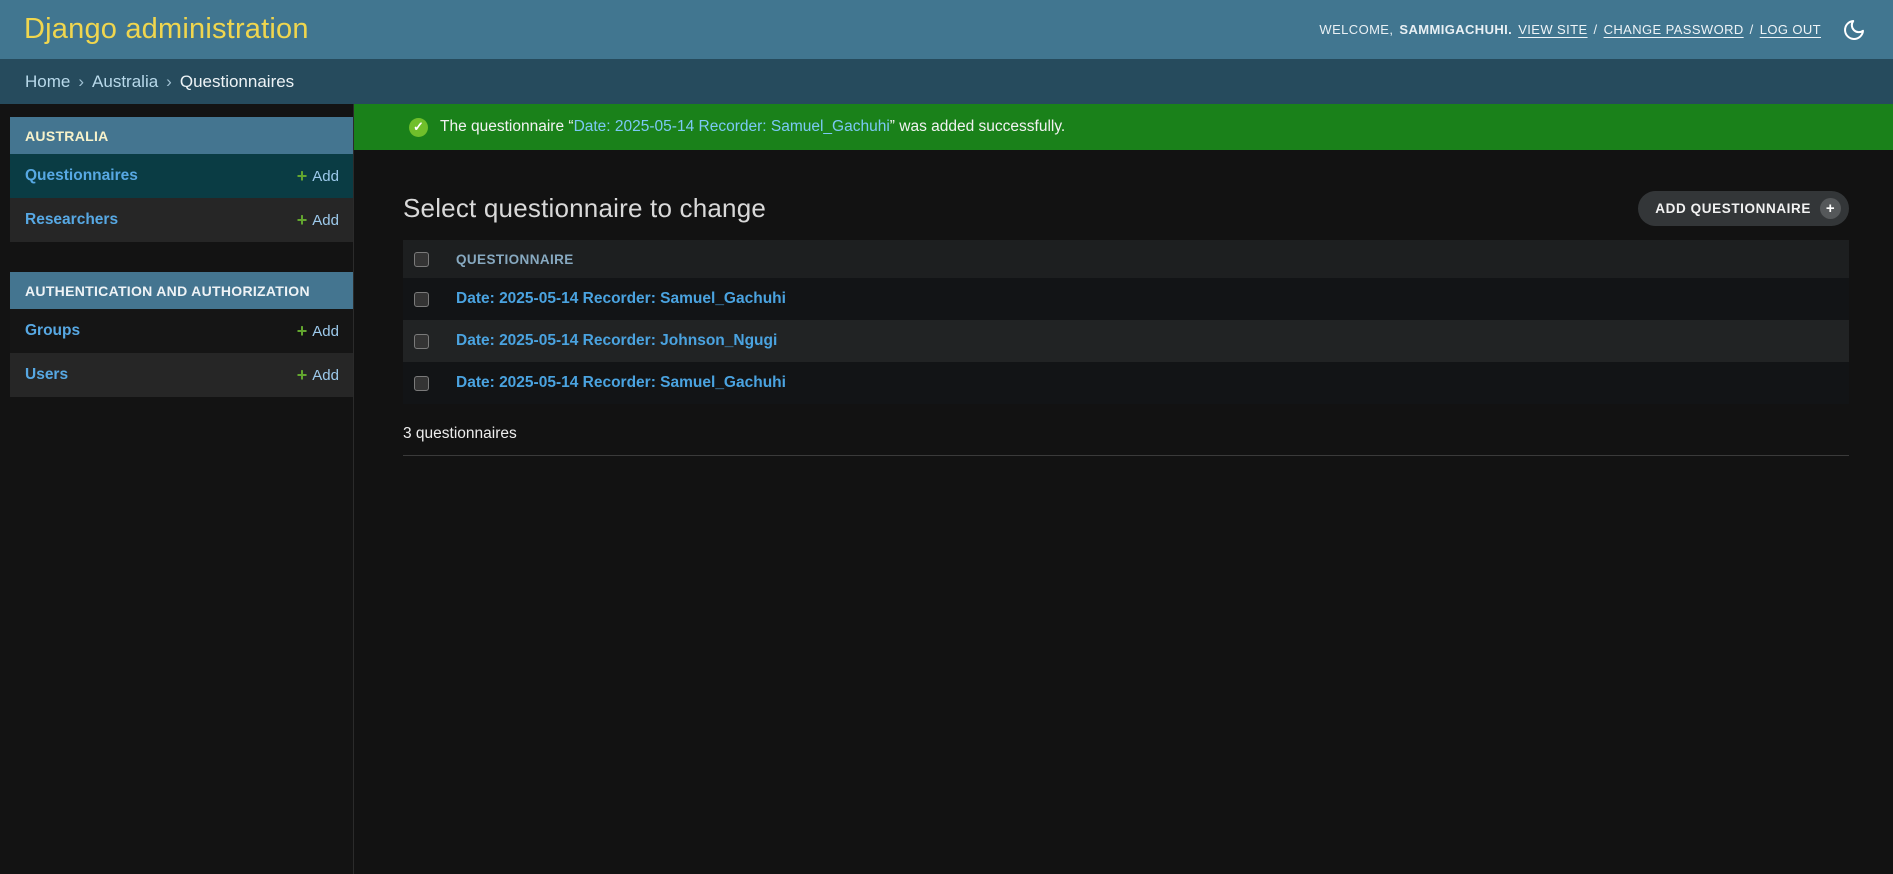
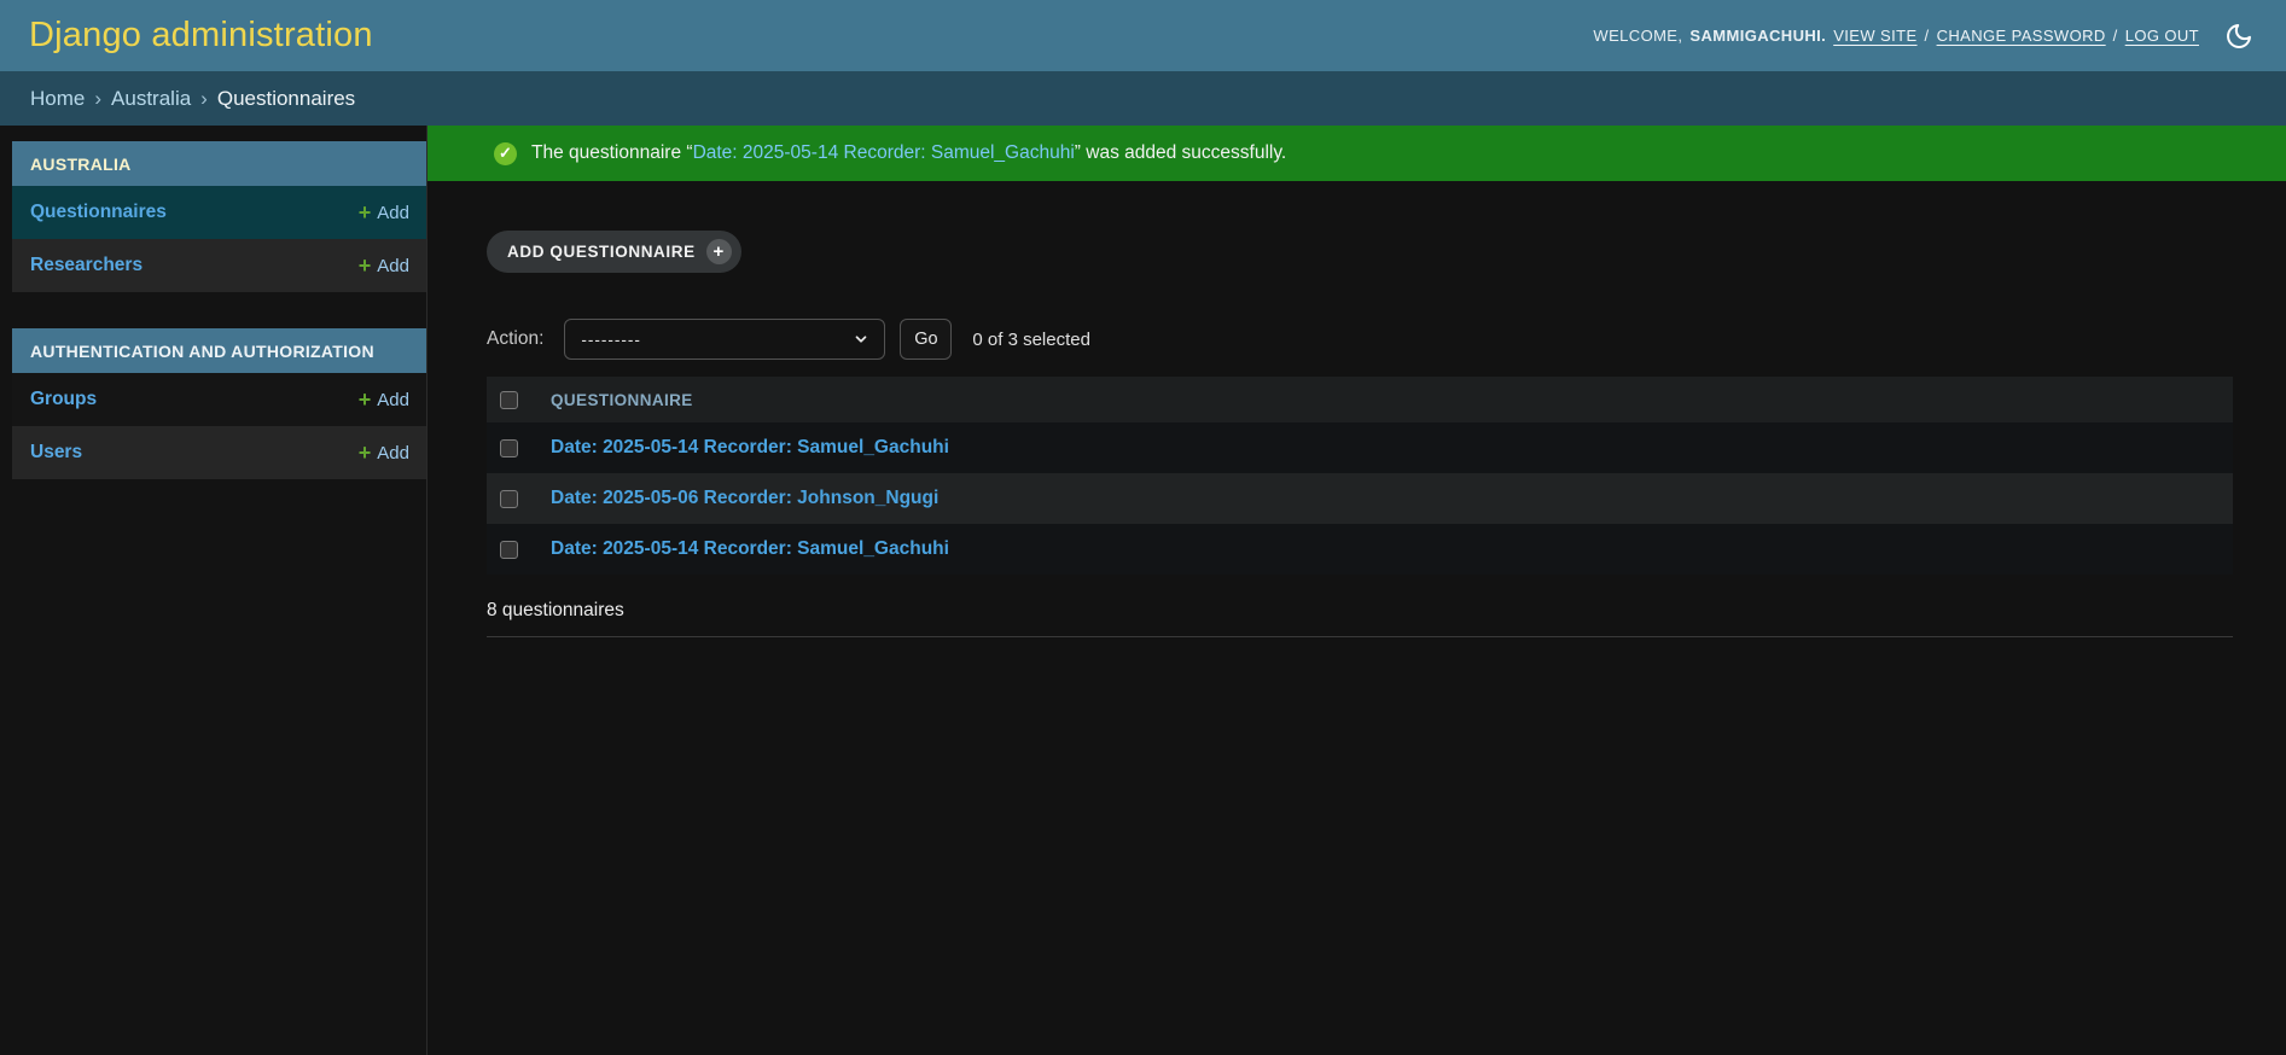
  Django administration
  WELCOME,
  SAMMIGACHUHI.
  VIEW SITE
  /
  CHANGE PASSWORD
  /
  LOG OUT
  Home
  ›
  Australia
  ›
  Questionnaires
  AUSTRALIA
  Questionnaires
  +
  Add
  Researchers
  +
  Add
  AUTHENTICATION AND AUTHORIZATION
  Groups
  +
  Add
  Users
  +
  Add
  ✓
  The questionnaire “Date: 2025-05-14 Recorder: Samuel_Gachuhi” was added successfully.
- Select questionnaire to change
  ADD QUESTIONNAIRE
  +
+ Action:
+ ---------
+ Go
+ 0 of 3 selected
  QUESTIONNAIRE
  Date: 2025-05-14 Recorder: Samuel_Gachuhi
- Date: 2025-05-14 Recorder: Johnson_Ngugi
+ Date: 2025-05-06 Recorder: Johnson_Ngugi
  Date: 2025-05-14 Recorder: Samuel_Gachuhi
- 3 questionnaires
+ 8 questionnaires
